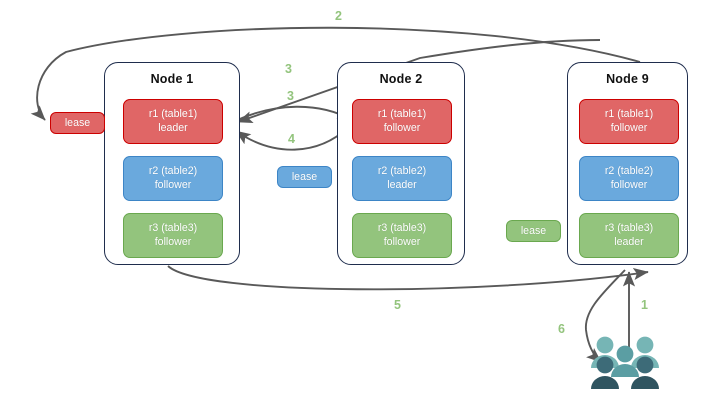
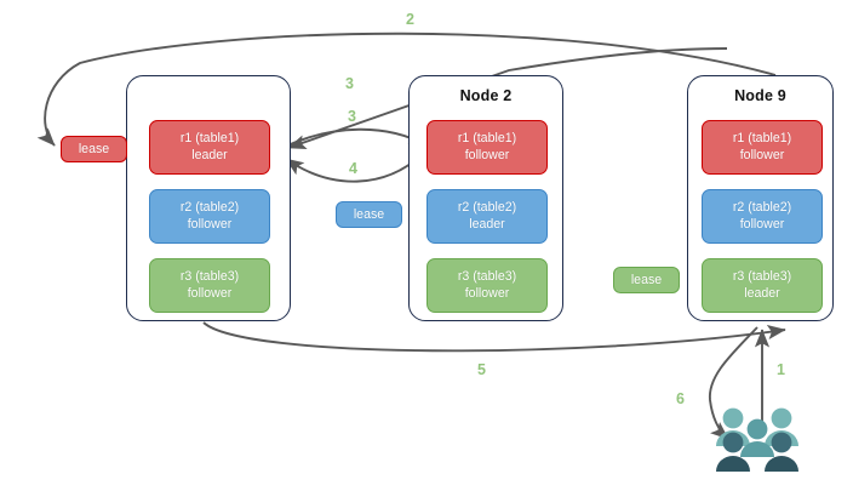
- Node 1
  r1 (table1)
  leader
  r2 (table2)
  follower
  r3 (table3)
  follower
  Node 2
  r1 (table1)
  follower
  r2 (table2)
  leader
  r3 (table3)
  follower
  Node 9
  r1 (table1)
  follower
  r2 (table2)
  follower
  r3 (table3)
  leader
  lease
  lease
  lease
  2
  3
  3
  4
  5
  1
  6
